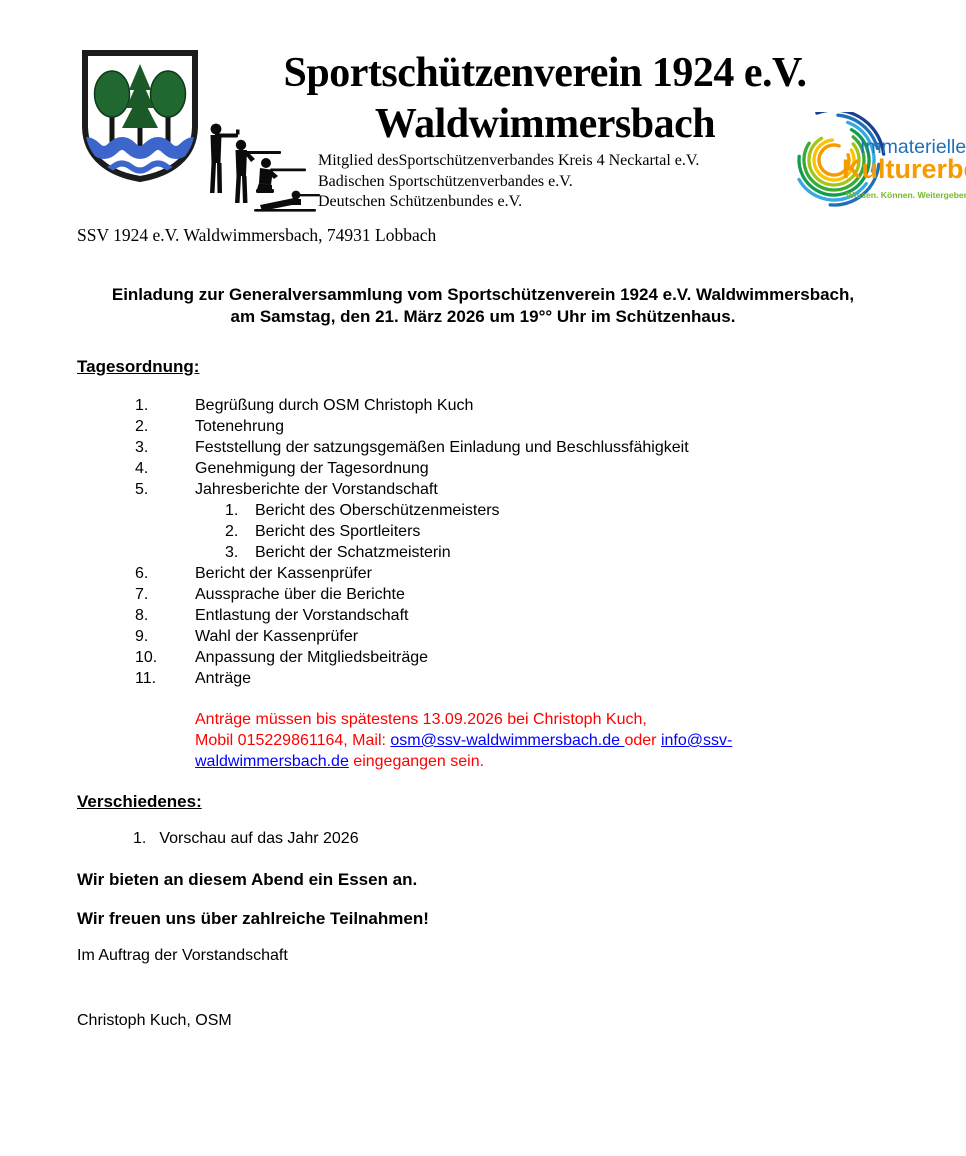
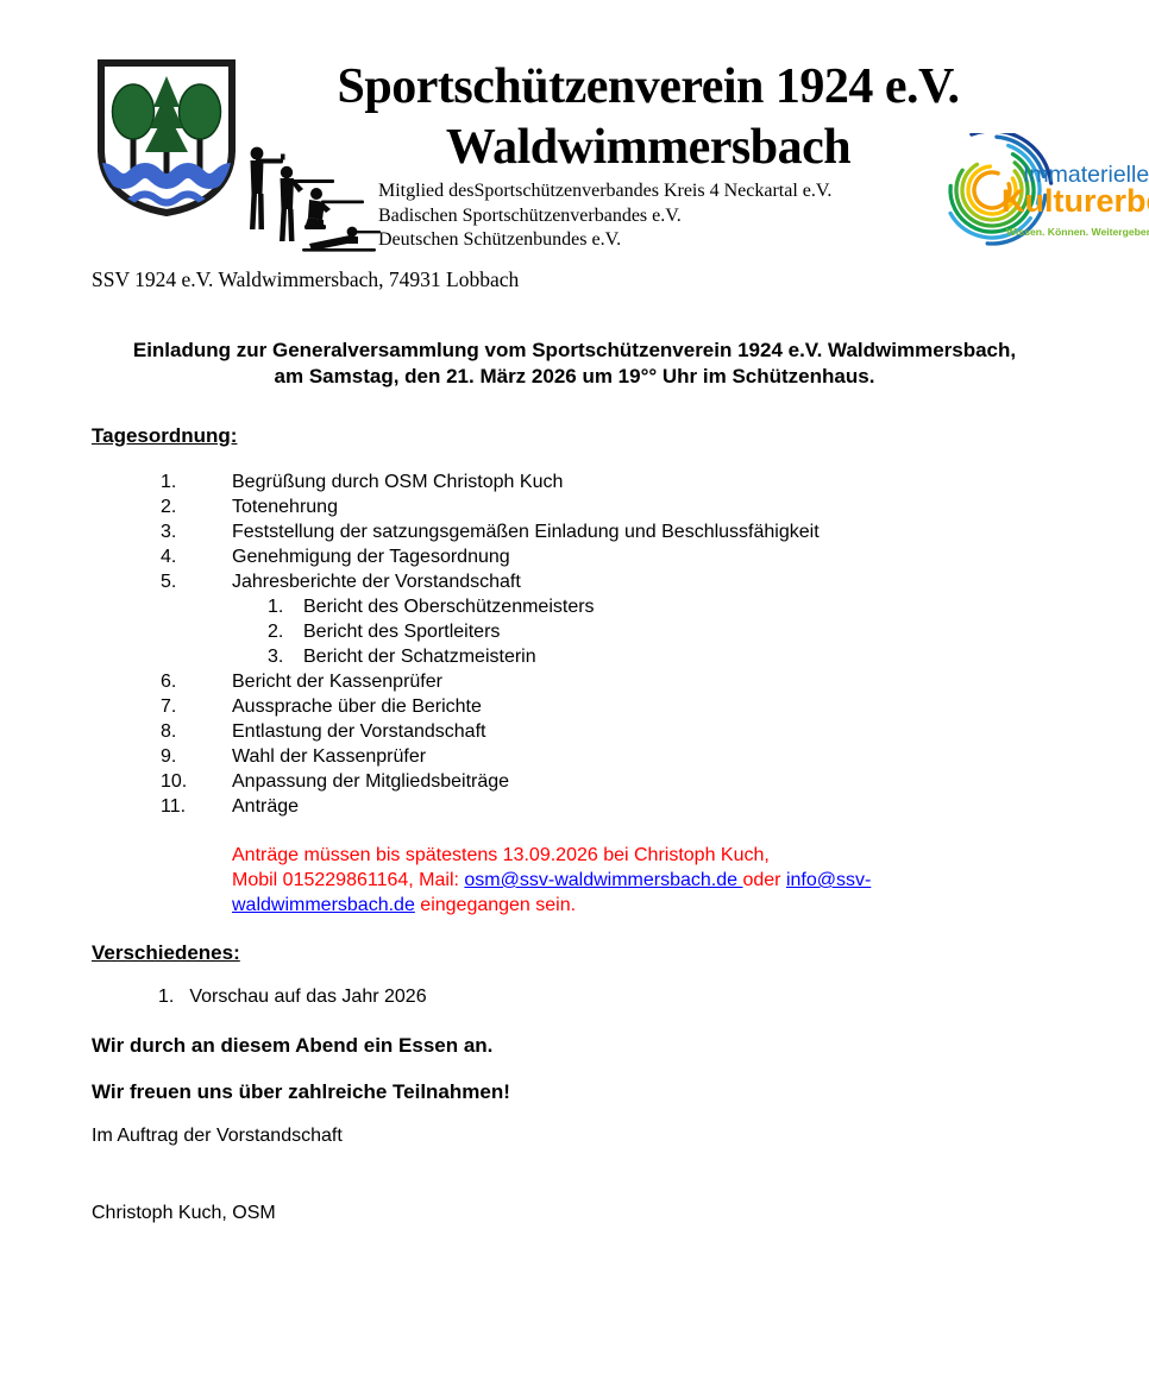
  Sportschützenverein 1924 e.V.
  Waldwimmersbach
  Mitglied desSportschützenverbandes Kreis 4 Neckartal e.V.
  Badischen Sportschützenverbandes e.V.
  Deutschen Schützenbundes e.V.
  Immaterielle
  Kulturerb
  Wissen. Können. Weitergebe
  SSV 1924 e.V. Waldwimmersbach, 74931 Lobbach
  Einladung zur Generalversammlung vom Sportschützenverein 1924 e.V. Waldwimmersbach,
  am Samstag, den 21. März 2026 um 19°° Uhr im Schützenhaus.
  Tagesordnung:
  1.
  Begrüßung durch OSM Christoph Kuch
  2.
  Totenehrung
  3.
  Feststellung der satzungsgemäßen Einladung und Beschlussfähigkeit
  4.
  Genehmigung der Tagesordnung
  5.
  Jahresberichte der Vorstandschaft
  1.
  Bericht des Oberschützenmeisters
  2.
  Bericht des Sportleiters
  3.
  Bericht der Schatzmeisterin
  6.
  Bericht der Kassenprüfer
  7.
  Aussprache über die Berichte
  8.
  Entlastung der Vorstandschaft
  9.
  Wahl der Kassenprüfer
  10.
  Anpassung der Mitgliedsbeiträge
  11.
  Anträge
  Anträge müssen bis spätestens 13.09.2026 bei Christoph Kuch,
  Mobil 015229861164, Mail: osm@ssv-waldwimmersbach.de oder info@ssv-
  waldwimmersbach.de eingegangen sein.
  Verschiedenes:
  1. Vorschau auf das Jahr 2026
- Wir bieten an diesem Abend ein Essen an.
+ Wir durch an diesem Abend ein Essen an.
  Wir freuen uns über zahlreiche Teilnahmen!
  Im Auftrag der Vorstandschaft
  Christoph Kuch, OSM
